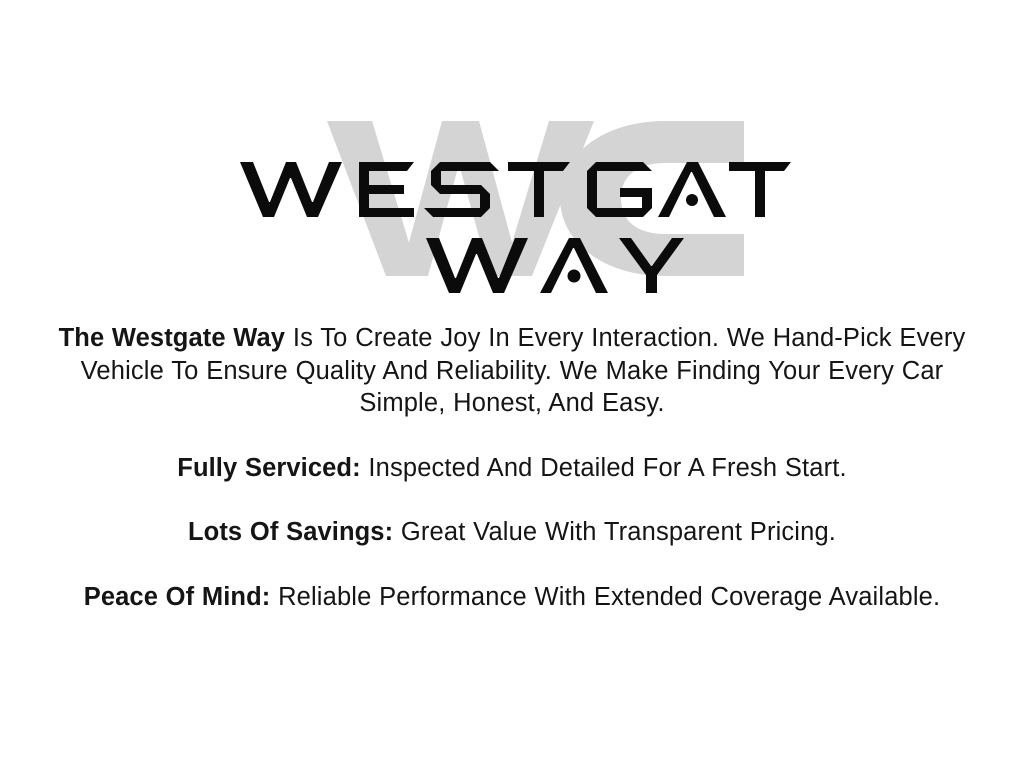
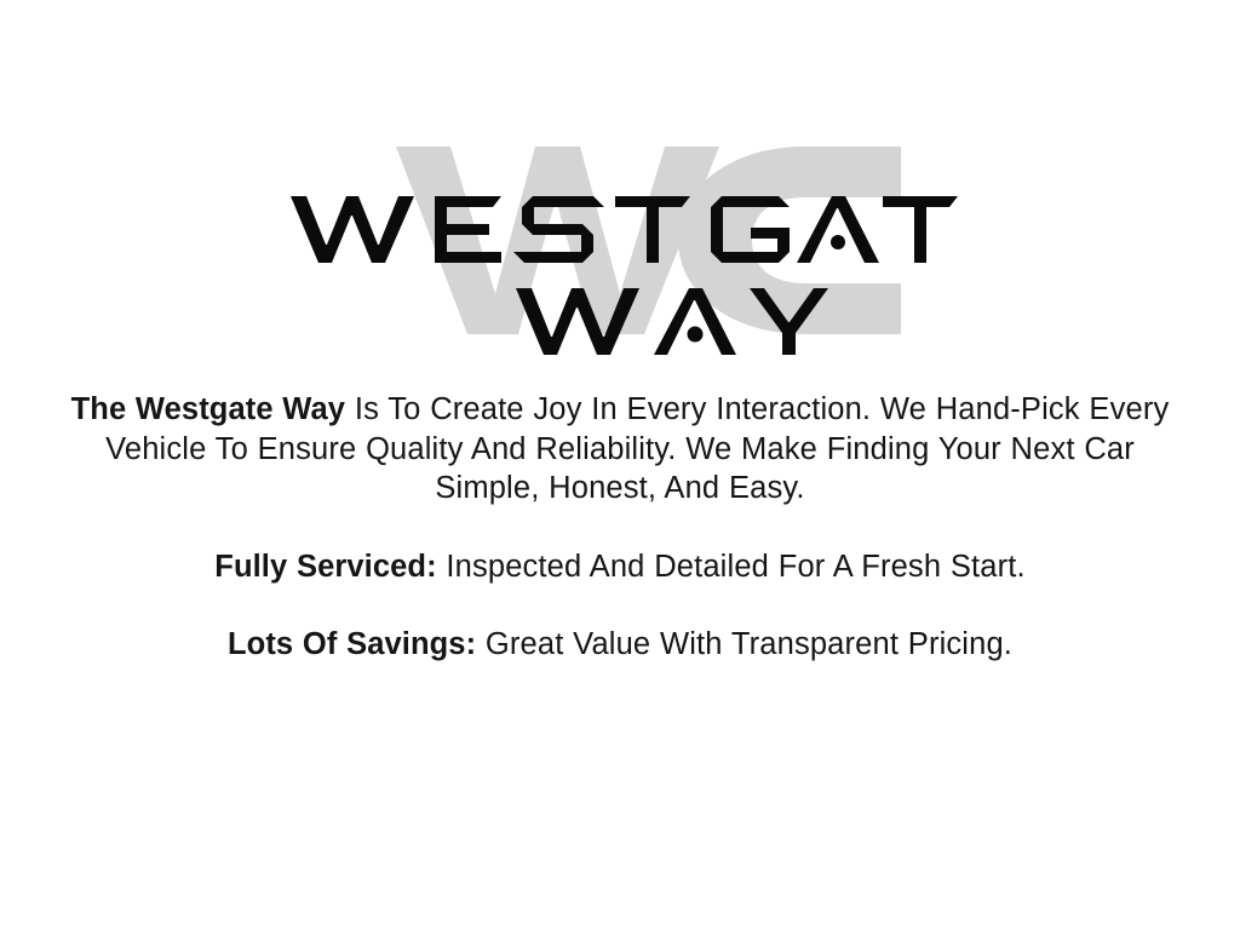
- The Westgate Way Is To Create Joy In Every Interaction. We Hand-Pick Every Vehicle To Ensure Quality And Reliability. We Make Finding Your Every Car Simple, Honest, And Easy.
+ The Westgate Way Is To Create Joy In Every Interaction. We Hand-Pick Every Vehicle To Ensure Quality And Reliability. We Make Finding Your Next Car Simple, Honest, And Easy.
  Fully Serviced: Inspected And Detailed For A Fresh Start.
  Lots Of Savings: Great Value With Transparent Pricing.
- Peace Of Mind: Reliable Performance With Extended Coverage Available.
